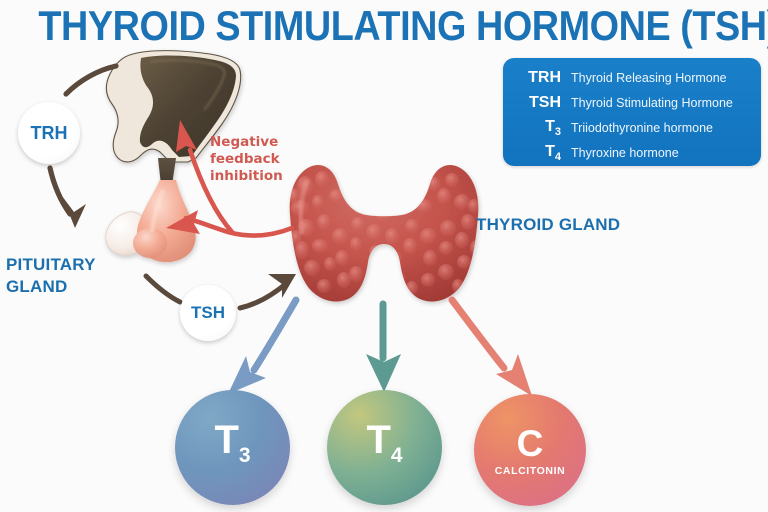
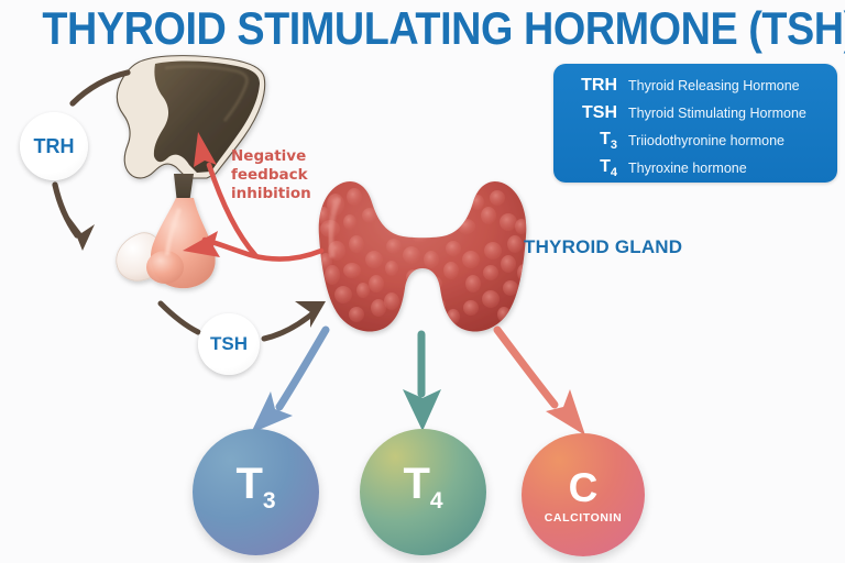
  THYROID STIMULATING HORMONE (TS
  TRH
  Thyroid Releasing Hormone
  TSH
  Thyroid Stimulating Hormone
  T3
  Triiodothyronine hormone
  T4
  Thyroxine hormone
  THYROID GLAND
- PITUITARY
- GLAND
  Negative
  feedback
  inhibition
  TRH
  TSH
  T3
  T4
  C
  CALCITONIN
